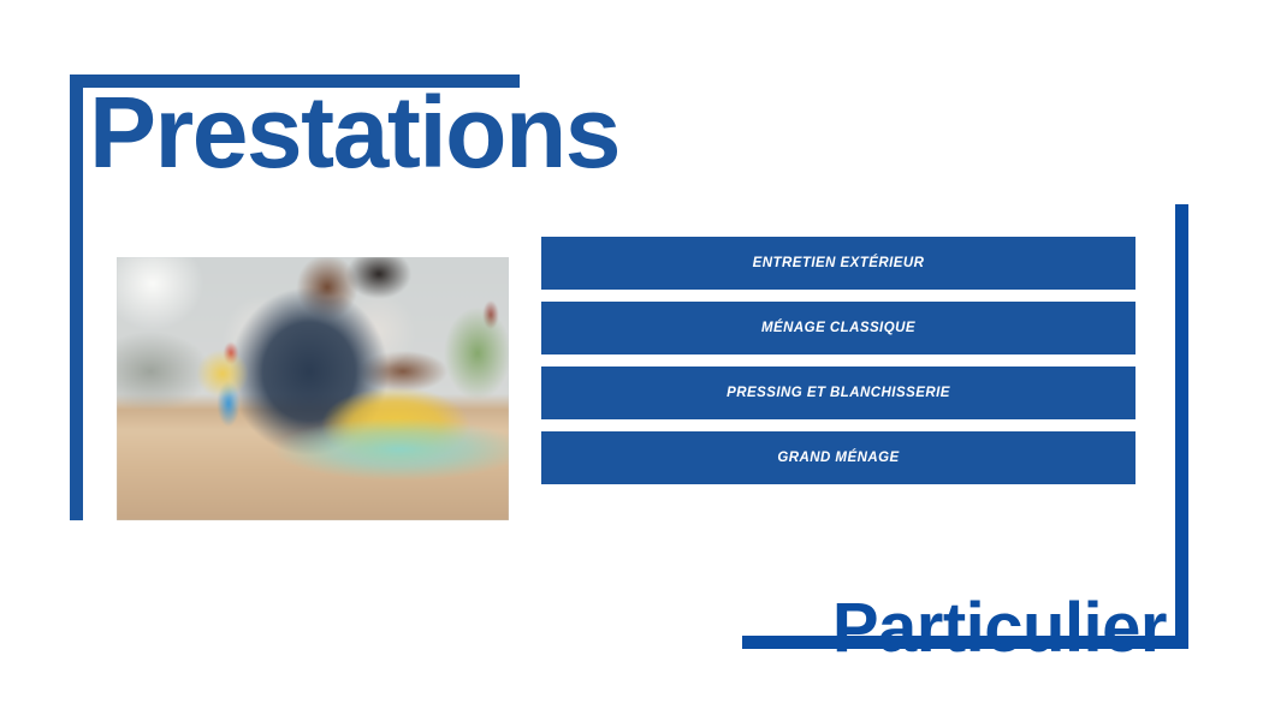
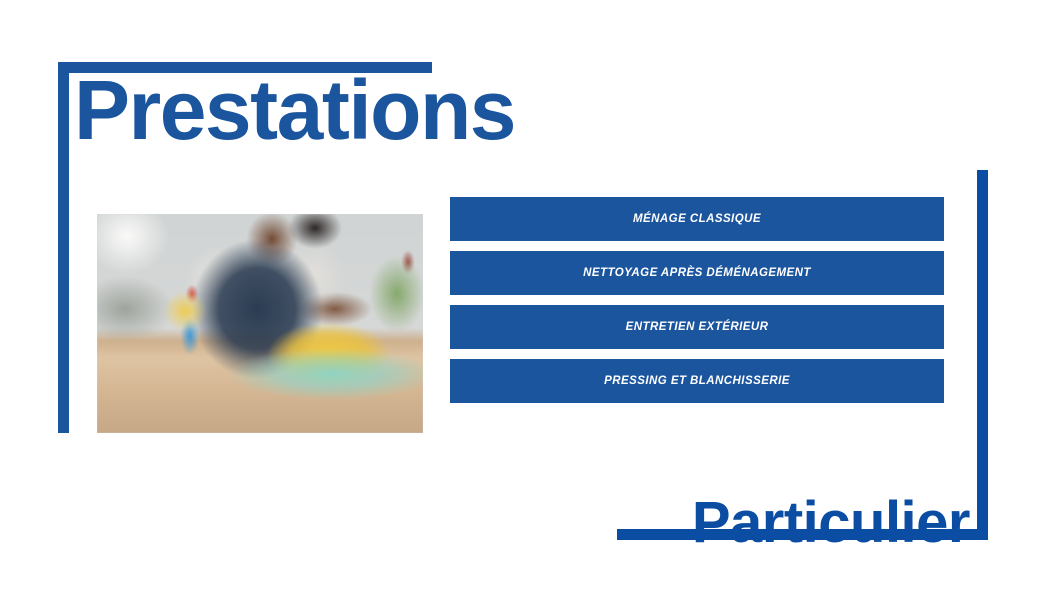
  Prestations
- ENTRETIEN EXTÉRIEUR
+ MÉNAGE CLASSIQUE
+ NETTOYAGE APRÈS DÉMÉNAGEMENT
- MÉNAGE CLASSIQUE
+ ENTRETIEN EXTÉRIEUR
  PRESSING ET BLANCHISSERIE
- GRAND MÉNAGE
  Particulier
